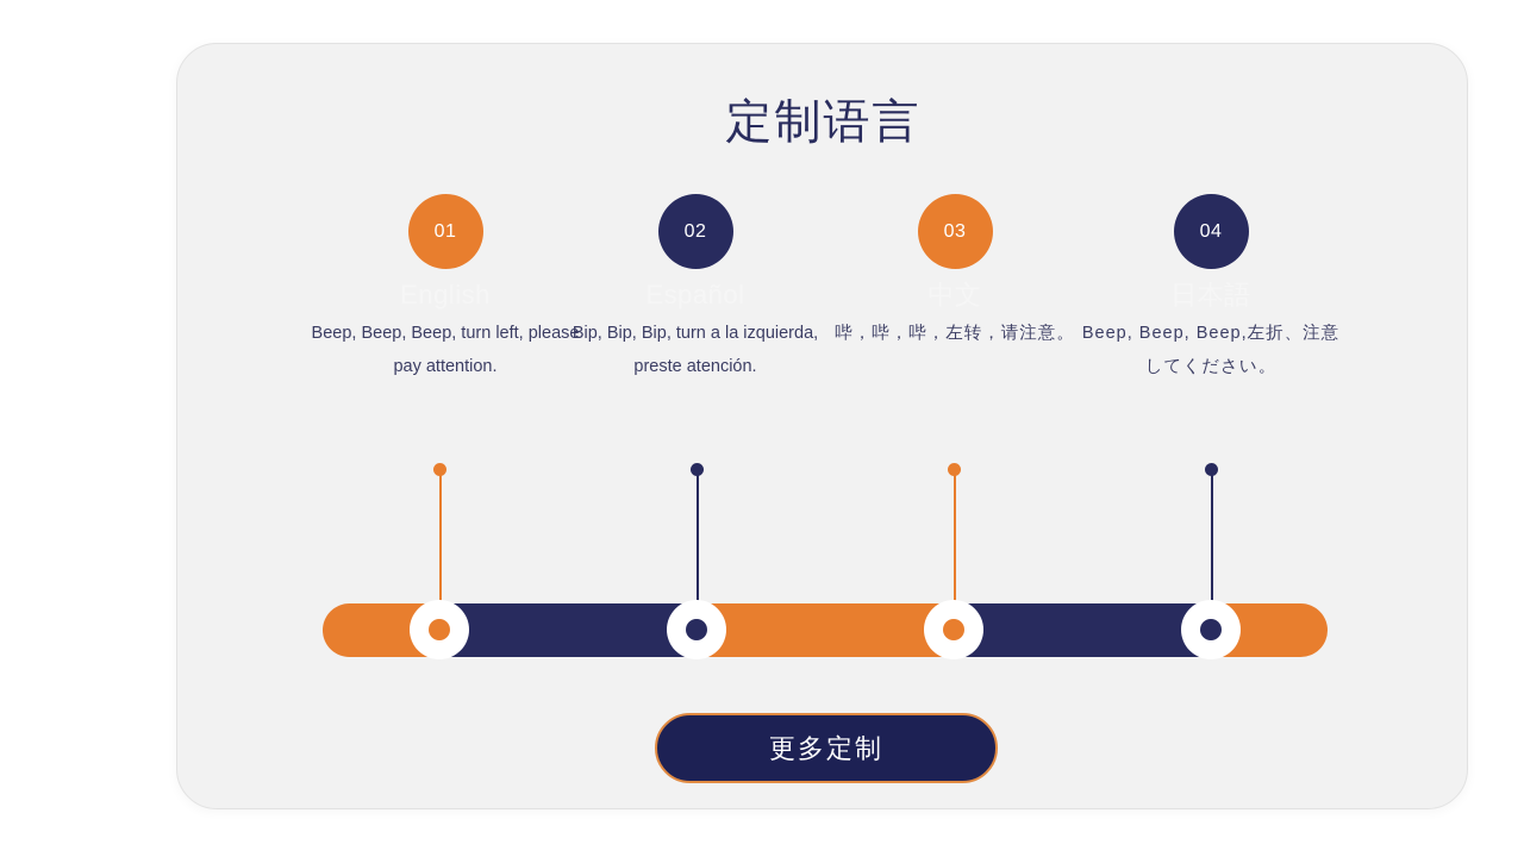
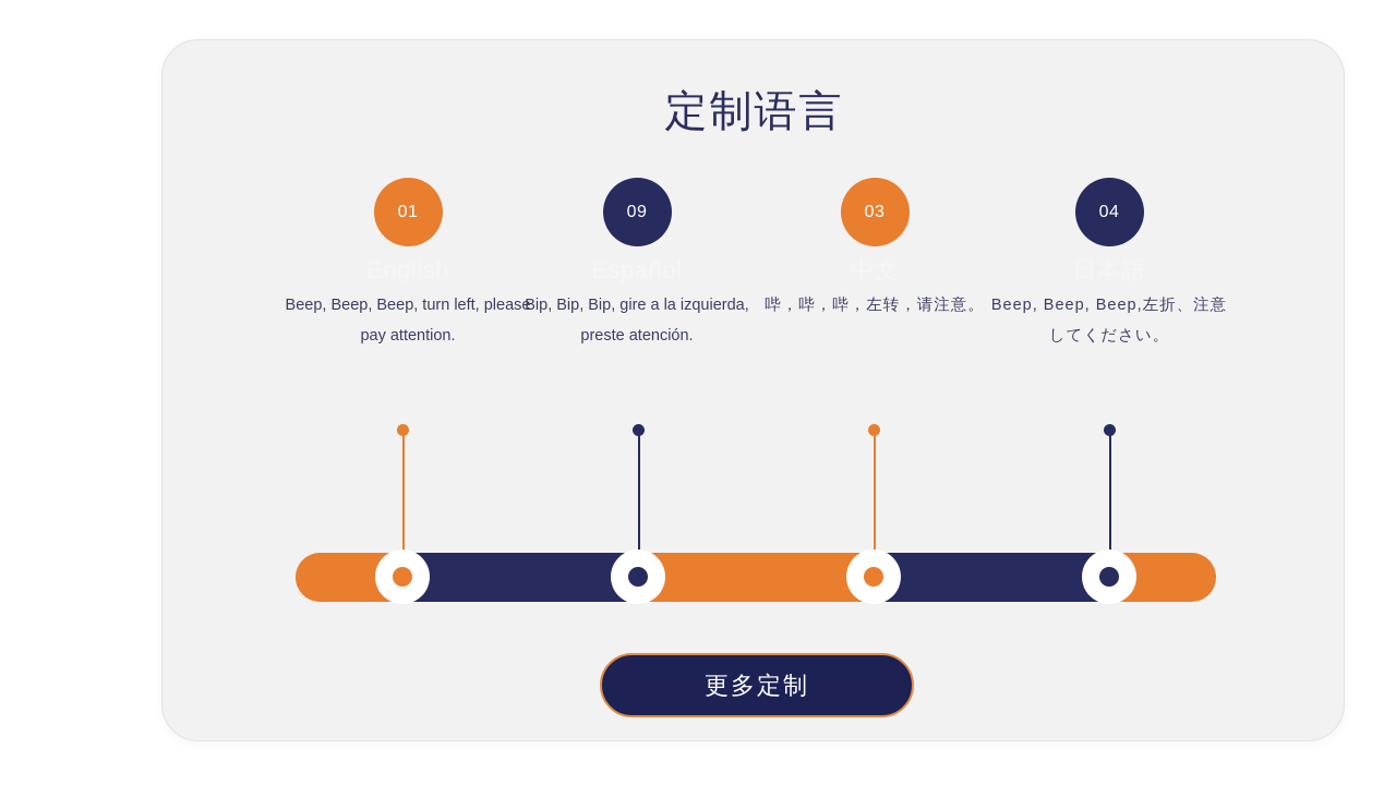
  定制语言
  01
  Beep, Beep, Beep, turn left, please pay attention.
- 02
+ 09
- Bip, Bip, Bip, turn a la izquierda, preste atención.
+ Bip, Bip, Bip, gire a la izquierda, preste atención.
  03
  哔，哔，哔，左转，请注意。
  04
  Beep, Beep, Beep,左折、注意してください。
  更多定制
